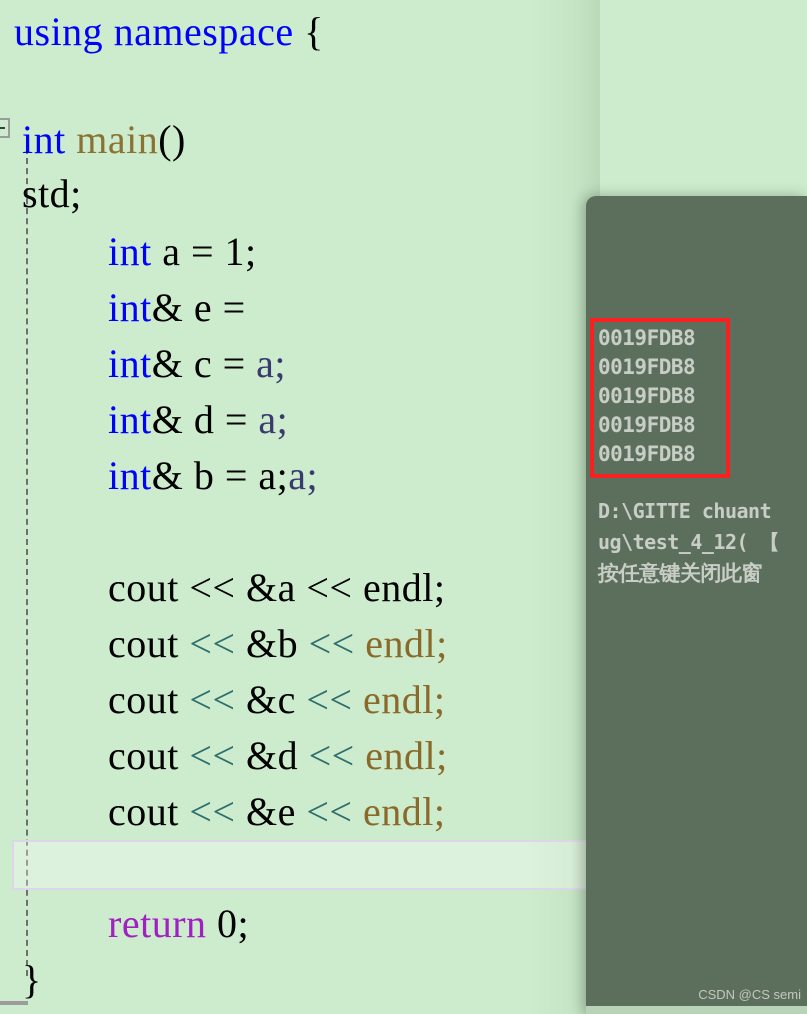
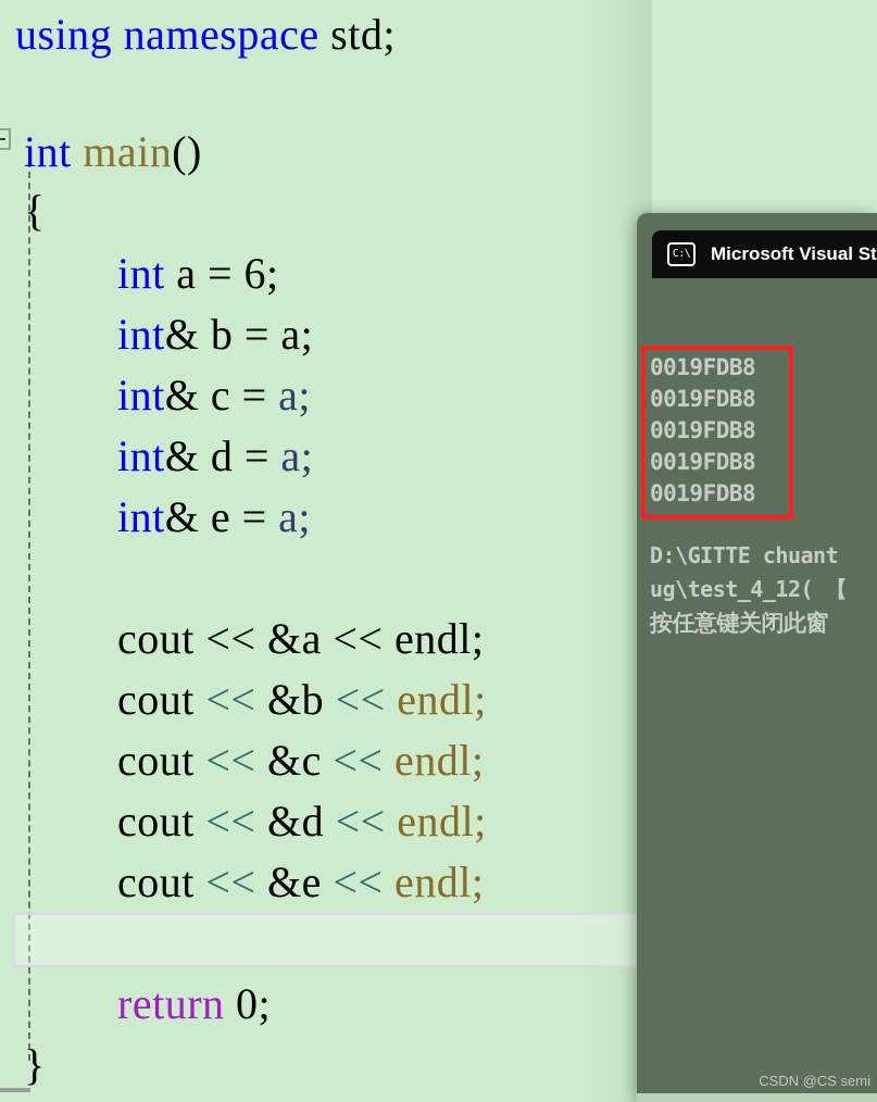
- using namespace {
+ using namespace std;
  int main()
- std;
+ {
- int a = 1;
+ int a = 6;
- int& e =
+ int& b = a;
  int& c = a;
  int& d = a;
- int& b = a;a;
+ int& e = a;
  cout << &a << endl;
  cout << &b << endl;
  cout << &c << endl;
  cout << &d << endl;
  cout << &e << endl;
  return 0;
  }
+ C:\
+ Microsoft Visual St
  0019FDB8
  0019FDB8
  0019FDB8
  0019FDB8
  0019FDB8
  D:\GITTE chuant
  ug\test_4_12( 【
  按任意键关闭此窗
  CSDN @CS semi
